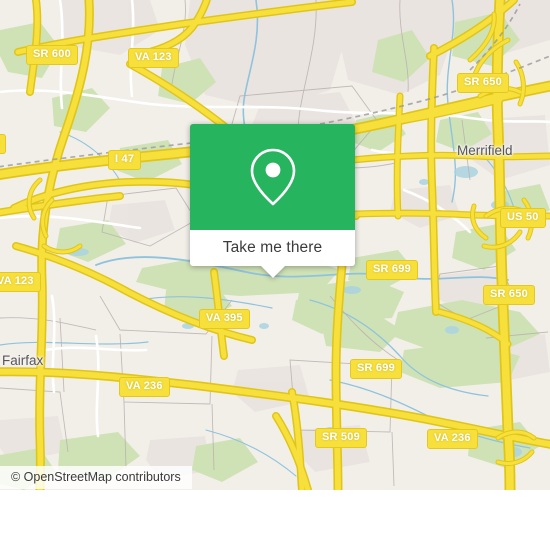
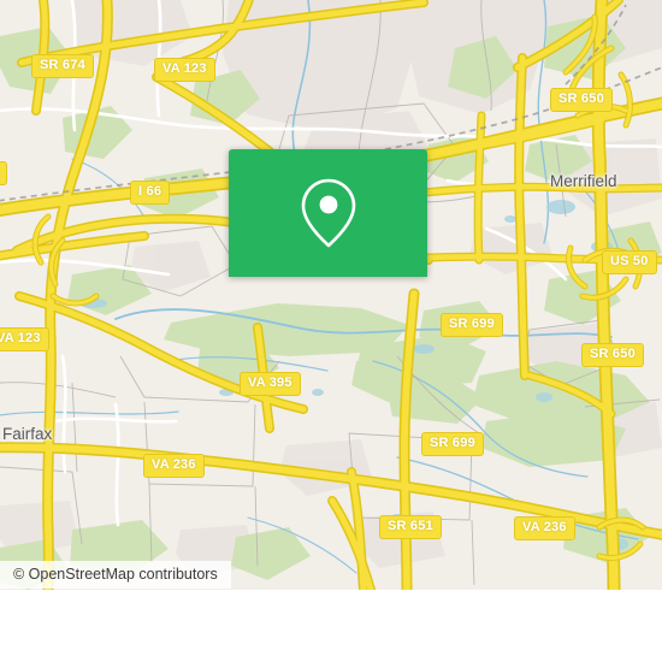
- SR 600
+ SR 674
  VA 123
  SR 650
- I 47
+ I 66
  US 50
  VA 123
  SR 699
  SR 650
  VA 395
  SR 699
  VA 236
- SR 509
+ SR 651
  VA 236
  Merrifield
  Fairfax
- Take me there
  © OpenStreetMap contributors
